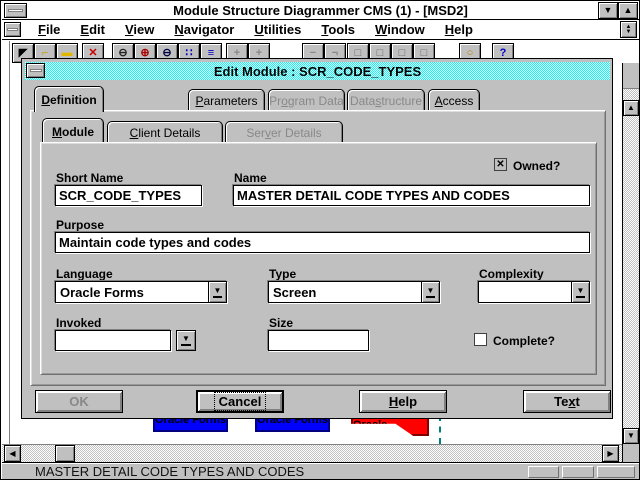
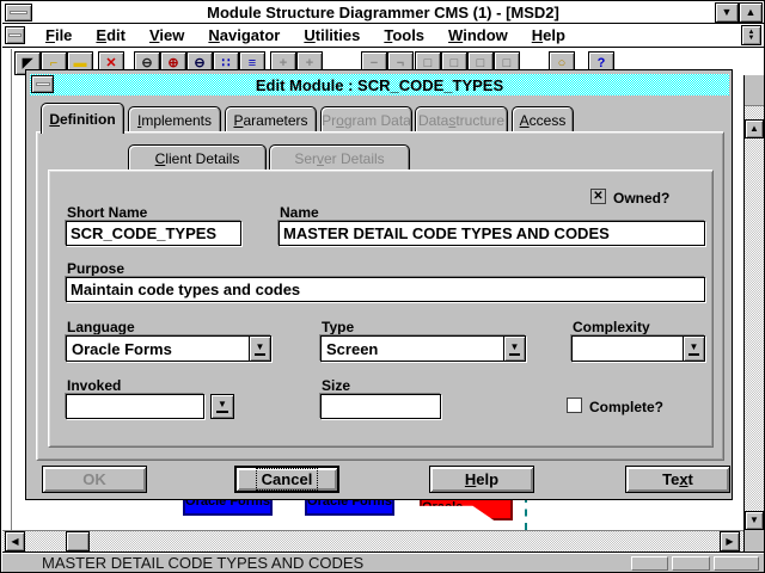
  Module Structure Diagrammer CMS (1) - [MSD2]
  ▼
  ▲
  File
  Edit
  View
  Navigator
  Utilities
  Tools
  Window
  Help
  ◤
  ⌐
  ▬
  ✕
  ⊖
  ⊕
  ⊖
  ∷
  ≡
  +
  +
  −
  ¬
  □
  □
  □
  □
  ○
  ?
  Oracle Forms
  Oracle Forms
  ▲
  ▼
  ◀
  ▶
  MASTER DETAIL CODE TYPES AND CODES
  Edit Module : SCR_CODE_TYPES
  Definition
+ Implements
  Parameters
  Program Data
  Datastructure
  Access
- Module
  Client Details
  Server Details
  ✕
  Owned?
  Short Name
  Name
  SCR_CODE_TYPES
  MASTER DETAIL CODE TYPES AND CODES
  Purpose
  Maintain code types and codes
  Language
  Type
  Complexity
  Oracle Forms
  ▼
  Screen
  ▼
  ▼
  Invoked
  Size
  ▼
  Complete?
  OK
  Cancel
  Help
  Text
